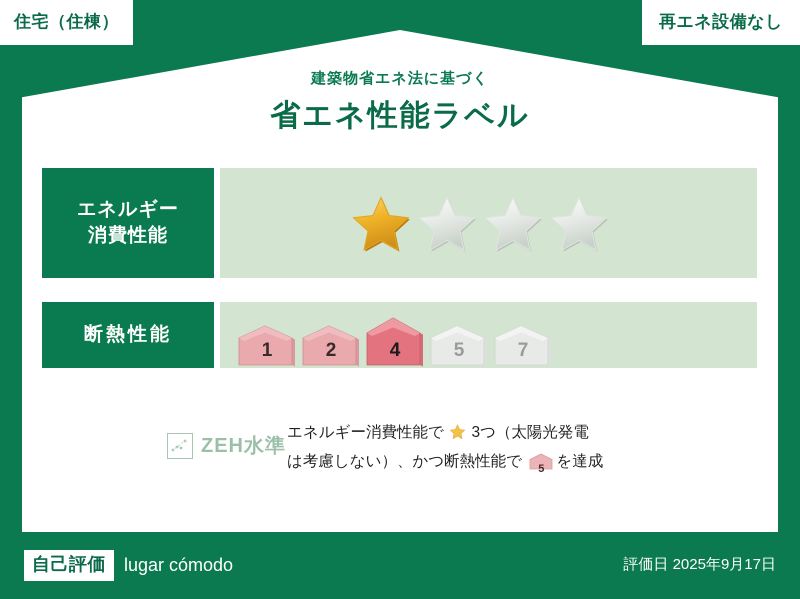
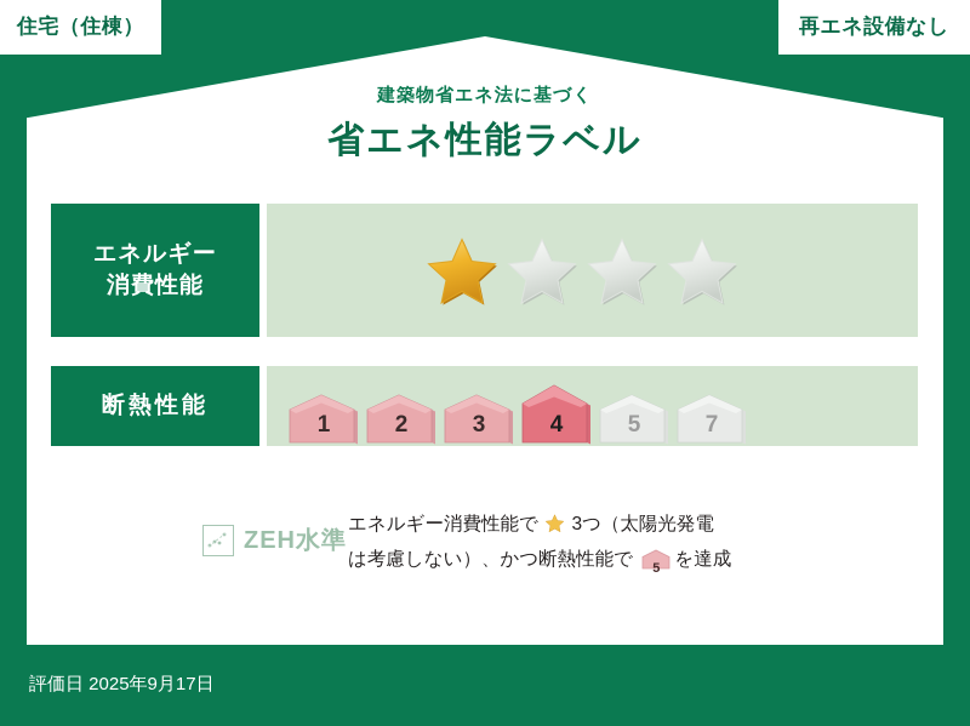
  住宅（住棟）
  再エネ設備なし
  建築物省エネ法に基づく
  省エネ性能ラベル
  エネルギー
  消費性能
  断熱性能
  1
  2
+ 3
  4
  5
  7
  ZEH水準
  エネルギー消費性能で 3つ（太陽光発電
  は考慮しない）、かつ断熱性能で
  5
  を達成
- 自己評価
- lugar cómodo
  評価日 2025年9月17日
